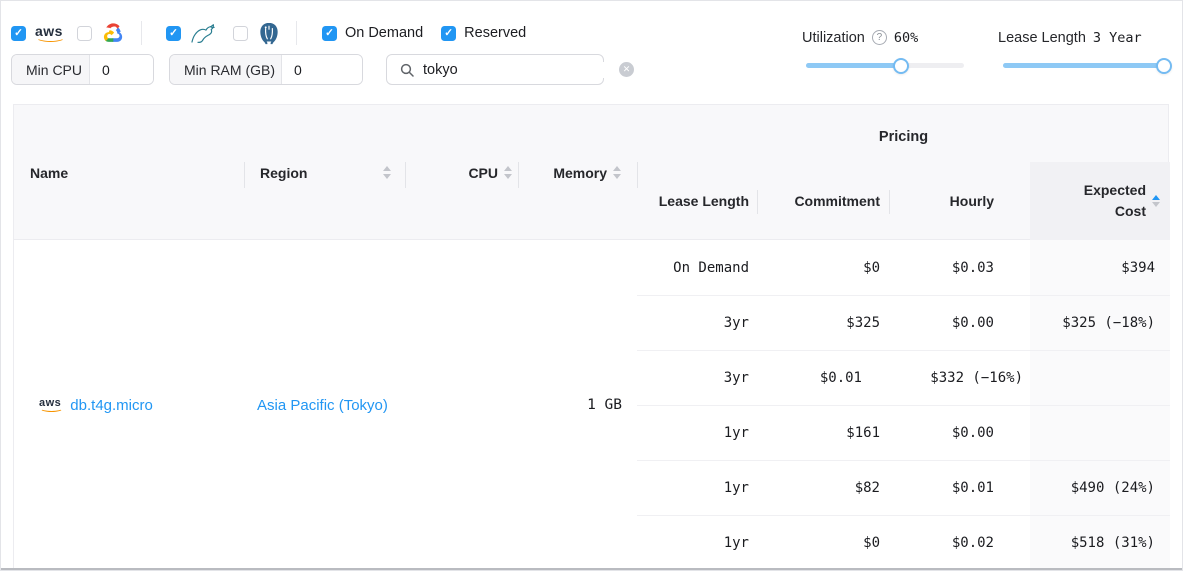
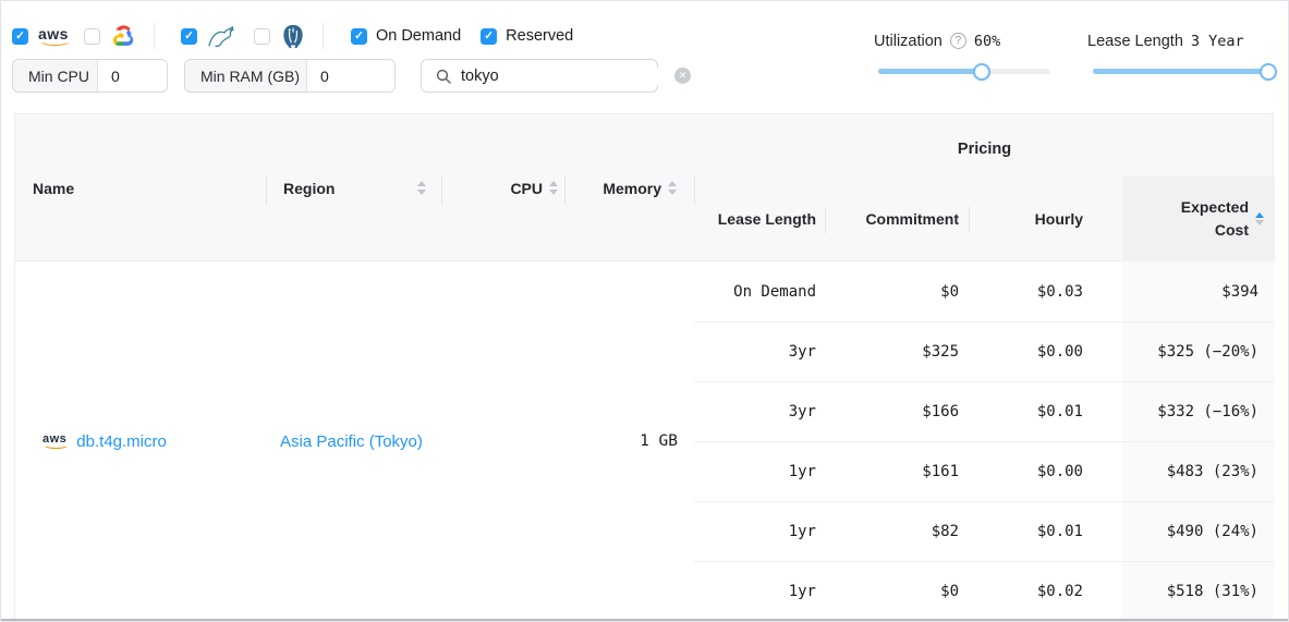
  aws
  On Demand
  Reserved
  Min CPU
  0
  Min RAM (GB)
  0
  tokyo
  ✕
  Utilization
  ?
  60%
  Lease Length
  3 Year
  Pricing
  Name
  Region
  CPU
  Memory
  Lease Length
  Commitment
  Hourly
  Expected
  Cost
  aws
  db.t4g.micro
  Asia Pacific (Tokyo)
  1 GB
  On Demand
  $0
  $0.03
  $394
  3yr
  $325
  $0.00
- $325 (−18%)
+ $325 (−20%)
  3yr
+ $166
  $0.01
  $332 (−16%)
  1yr
  $161
  $0.00
+ $483 (23%)
  1yr
  $82
  $0.01
  $490 (24%)
  1yr
  $0
  $0.02
  $518 (31%)
